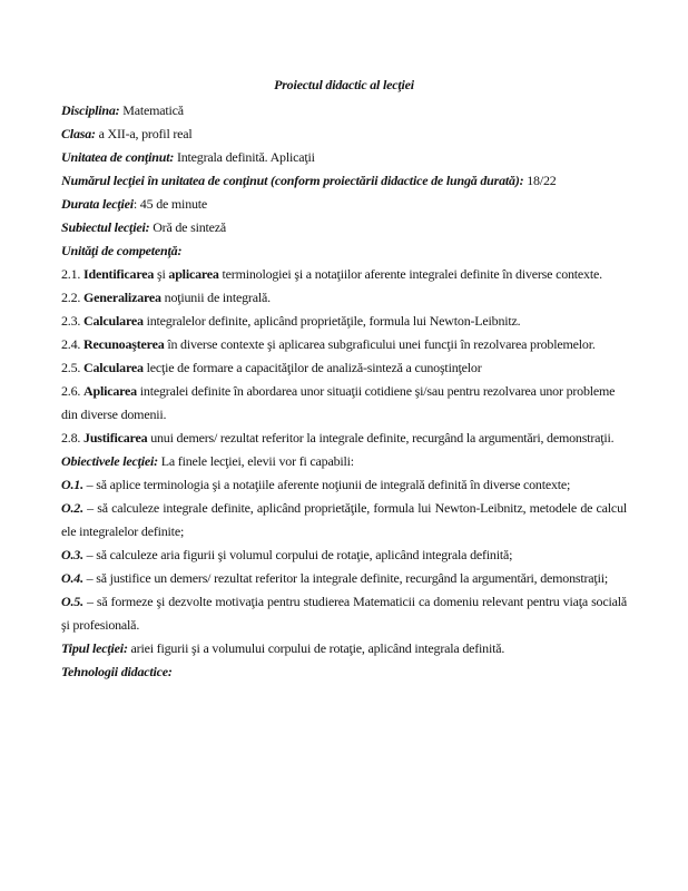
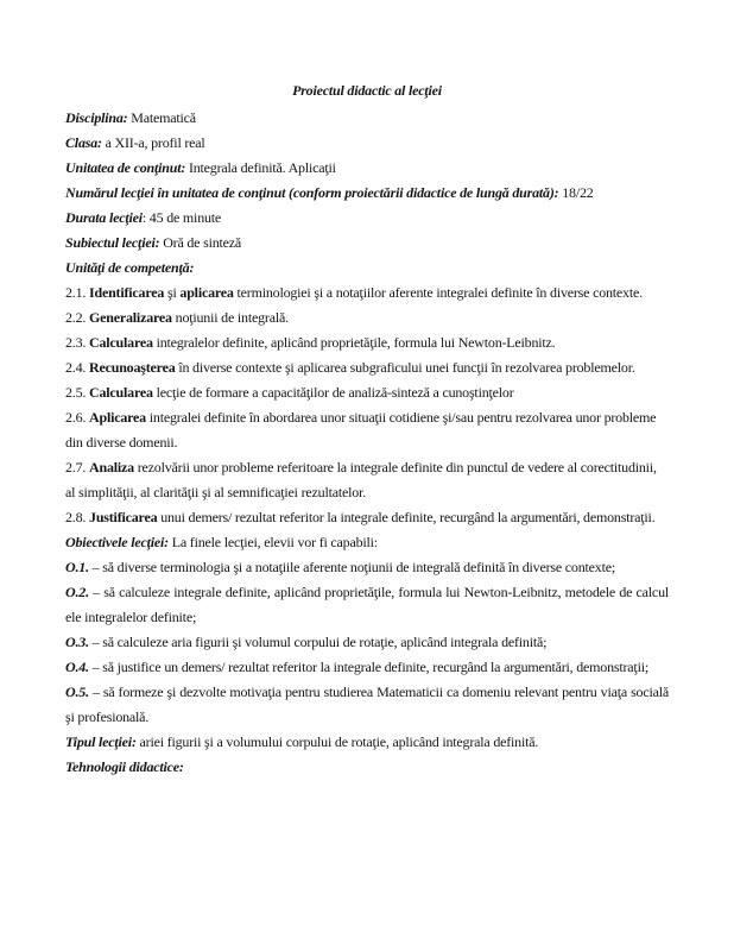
  Proiectul didactic al lecţiei
  Disciplina: Matematică
  Clasa: a XII-a, profil real
  Unitatea de conţinut: Integrala definită. Aplicaţii
  Numărul lecţiei în unitatea de conţinut (conform proiectării didactice de lungă durată): 18/22
  Durata lecţiei: 45 de minute
  Subiectul lecţiei: Oră de sinteză
  Unităţi de competenţă:
  2.1. Identificarea şi aplicarea terminologiei şi a notaţiilor aferente integralei definite în diverse contexte.
  2.2. Generalizarea noţiunii de integrală.
  2.3. Calcularea integralelor definite, aplicând proprietăţile, formula lui Newton-Leibnitz.
  2.4. Recunoaşterea în diverse contexte şi aplicarea subgraficului unei funcţii în rezolvarea problemelor.
  2.5. Calcularea lecţie de formare a capacităţilor de analiză-sinteză a cunoştinţelor
  2.6. Aplicarea integralei definite în abordarea unor situaţii cotidiene şi/sau pentru rezolvarea unor probleme din diverse domenii.
+ 2.7. Analiza rezolvării unor probleme referitoare la integrale definite din punctul de vedere al corectitudinii, al simplităţii, al clarităţii şi al semnificaţiei rezultatelor.
  2.8. Justificarea unui demers/ rezultat referitor la integrale definite, recurgând la argumentări, demonstraţii.
  Obiectivele lecţiei: La finele lecţiei, elevii vor fi capabili:
- O.1. – să aplice terminologia şi a notaţiile aferente noţiunii de integrală definită în diverse contexte;
+ O.1. – să diverse terminologia şi a notaţiile aferente noţiunii de integrală definită în diverse contexte;
  O.2. – să calculeze integrale definite, aplicând proprietăţile, formula lui Newton-Leibnitz, metodele de calcul ele integralelor definite;
  O.3. – să calculeze aria figurii şi volumul corpului de rotaţie, aplicând integrala definită;
  O.4. – să justifice un demers/ rezultat referitor la integrale definite, recurgând la argumentări, demonstraţii;
  O.5. – să formeze şi dezvolte motivaţia pentru studierea Matematicii ca domeniu relevant pentru viaţa socială şi profesională.
  Tipul lecţiei: ariei figurii şi a volumului corpului de rotaţie, aplicând integrala definită.
  Tehnologii didactice:
